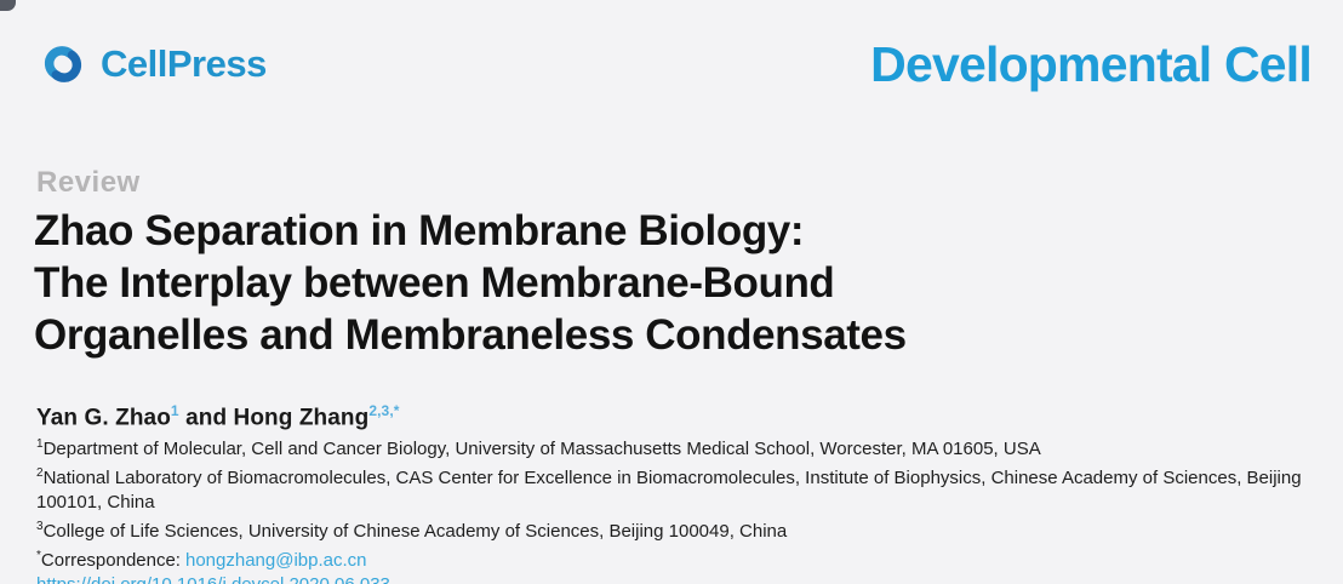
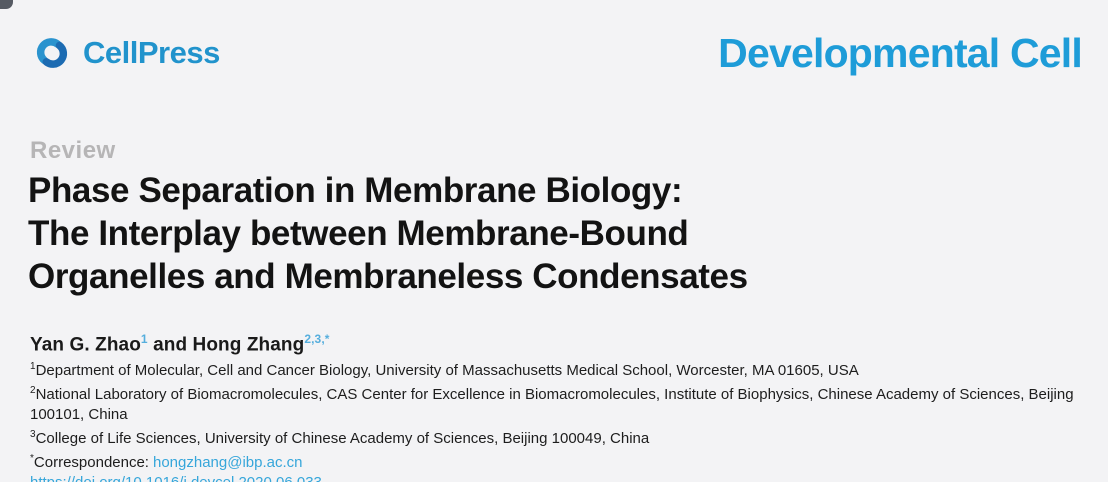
  CellPress
  Developmental Cell
  Review
- Zhao Separation in Membrane Biology:
+ Phase Separation in Membrane Biology:
  The Interplay between Membrane-Bound
  Organelles and Membraneless Condensates
  Yan G. Zhao1 and Hong Zhang2,3,*
  1Department of Molecular, Cell and Cancer Biology, University of Massachusetts Medical School, Worcester, MA 01605, USA
  2National Laboratory of Biomacromolecules, CAS Center for Excellence in Biomacromolecules, Institute of Biophysics, Chinese Academy of Sciences, Beijing 100101, China
  3College of Life Sciences, University of Chinese Academy of Sciences, Beijing 100049, China
  *Correspondence: hongzhang@ibp.ac.cn
